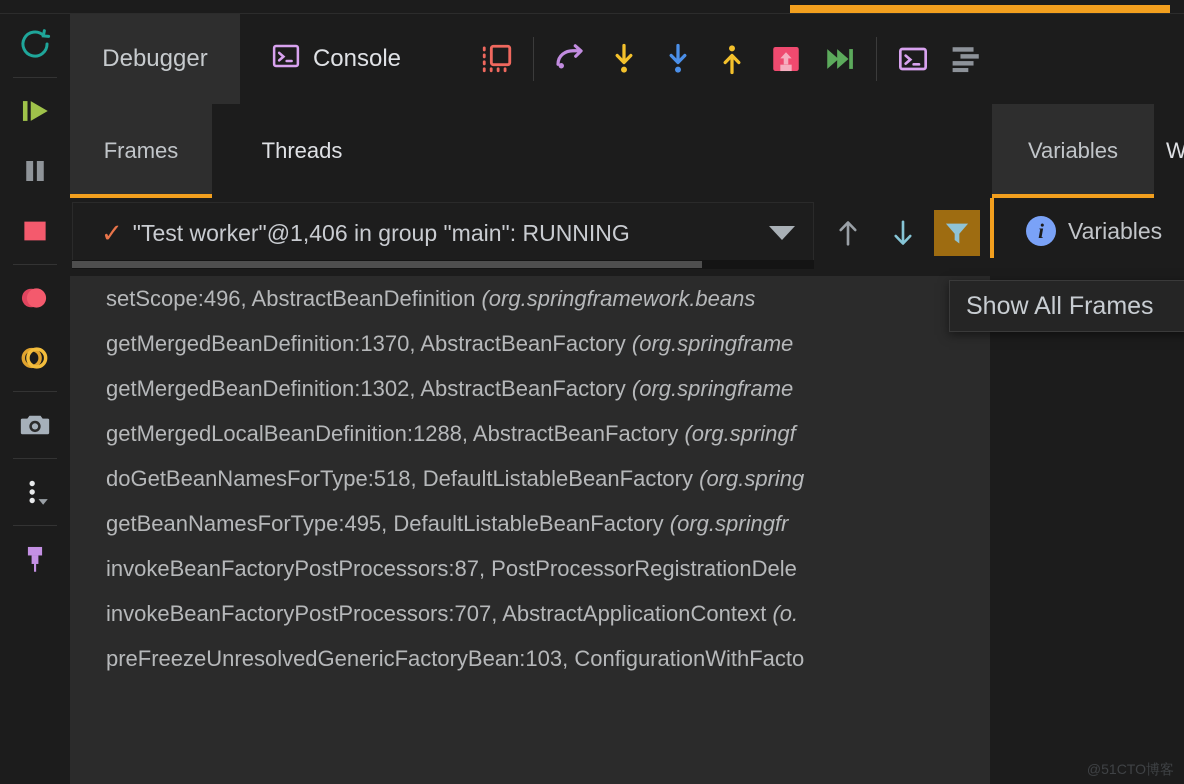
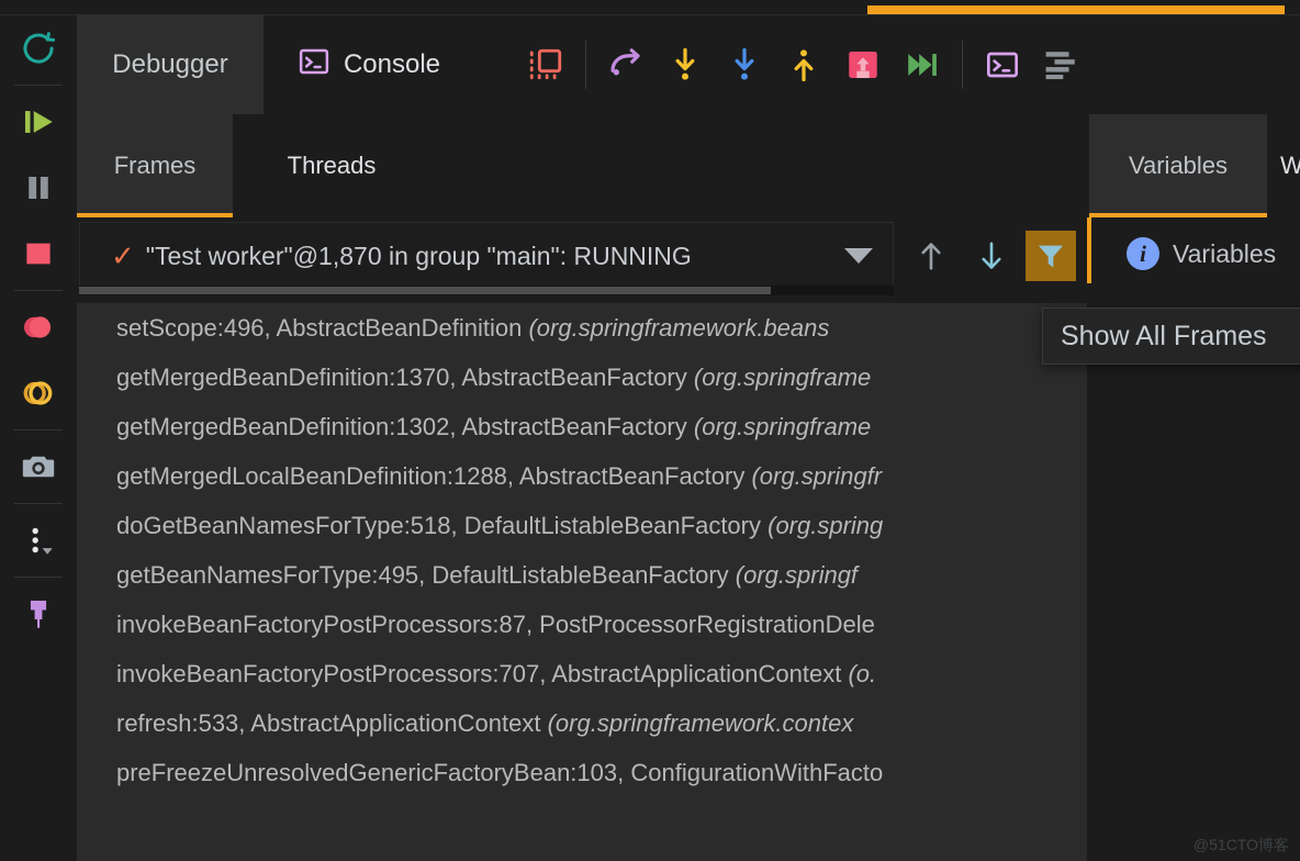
  Debugger
  Console
  Frames
  Threads
  ✓
- "Test worker"@1,406 in group "main": RUNNING
+ "Test worker"@1,870 in group "main": RUNNING
  setScope:496, AbstractBeanDefinition (org.springframework.beans
  getMergedBeanDefinition:1370, AbstractBeanFactory (org.springframe
  getMergedBeanDefinition:1302, AbstractBeanFactory (org.springframe
- getMergedLocalBeanDefinition:1288, AbstractBeanFactory (org.springf
+ getMergedLocalBeanDefinition:1288, AbstractBeanFactory (org.springfr
  doGetBeanNamesForType:518, DefaultListableBeanFactory (org.spring
- getBeanNamesForType:495, DefaultListableBeanFactory (org.springfr
+ getBeanNamesForType:495, DefaultListableBeanFactory (org.springf
  invokeBeanFactoryPostProcessors:87, PostProcessorRegistrationDele
  invokeBeanFactoryPostProcessors:707, AbstractApplicationContext (o.
+ refresh:533, AbstractApplicationContext (org.springframework.contex
  preFreezeUnresolvedGenericFactoryBean:103, ConfigurationWithFacto
  Variables
  W
  i
  Variables
  Show All Frames
  @51CTO博客
